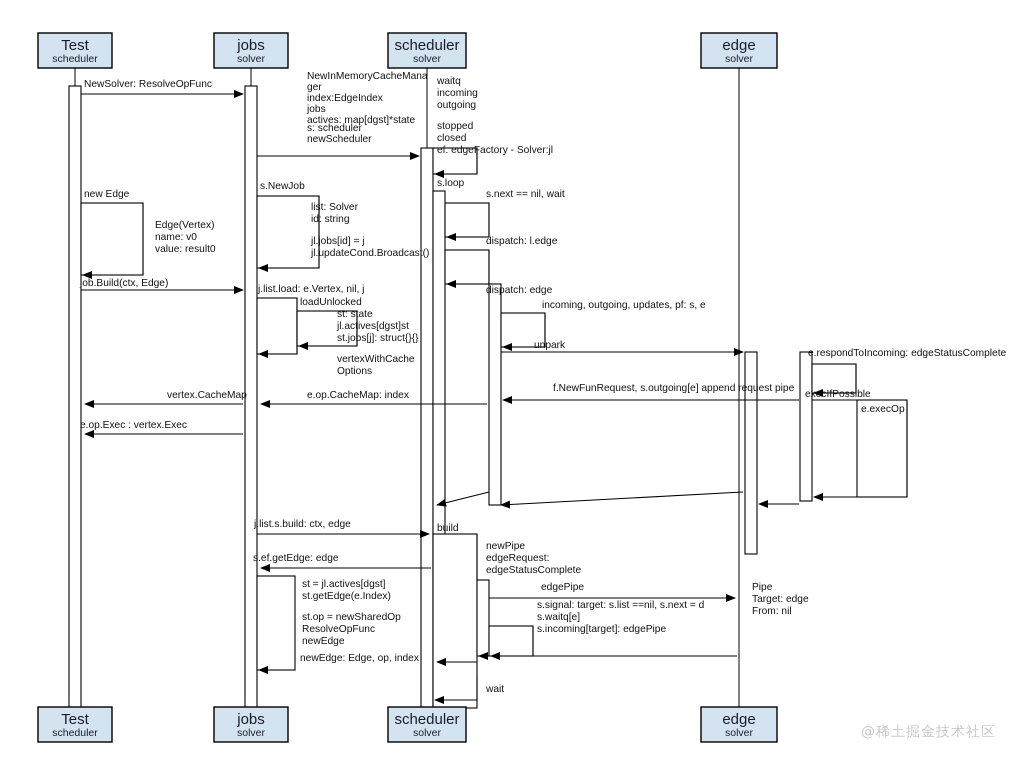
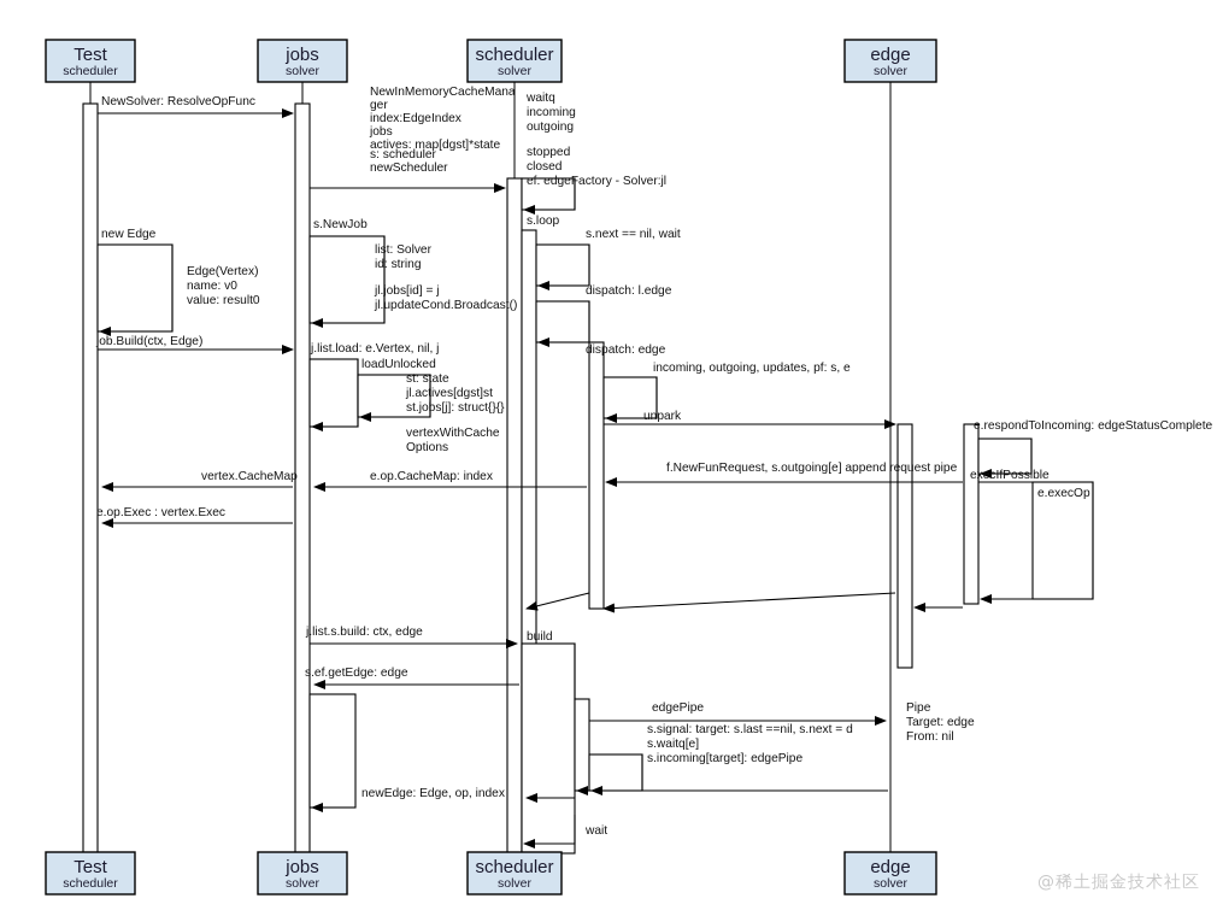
  NewSolver: ResolveOpFunc
  s.loop
  new Edge
  s.NewJob
  s.next == nil, wait
  dispatch: l.edge
  job.Build(ctx, Edge)
  j.list.load: e.Vertex, nil, j
  loadUnlocked
  dispatch: edge
  incoming, outgoing, updates, pf: s, e
  unpark
  e.respondToIncoming: edgeStatusComplete
  f.NewFunRequest, s.outgoing[e] append request pipe
  execIfPossible
  e.execOp
  e.op.CacheMap: index
  vertex.CacheMap
  e.op.Exec : vertex.Exec
  j.list.s.build: ctx, edge
  build
  s.ef.getEdge: edge
  edgePipe
  newEdge: Edge, op, index
  wait
  NewInMemoryCacheMana
  ger
  index:EdgeIndex
  jobs
  actives: map[dgst]*state
  s: scheduler
  newScheduler
  waitq
  incoming
  outgoing
  stopped
  closed
  ef: edgeFactory - Solver:jl
  Edge(Vertex)
  name: v0
  value: result0
  list: Solver
  id: string
  jl.jobs[id] = j
  jl.updateCond.Broadcast()
  st: state
  jl.actives[dgst]st
  st.jobs[j]: struct{}{}
  vertexWithCache
  Options
- newPipe
- edgeRequest:
- edgeStatusComplete
- st = jl.actives[dgst]
- st.getEdge(e.Index)
- st.op = newSharedOp
- ResolveOpFunc
- newEdge
- s.signal: target: s.list ==nil, s.next = d
+ s.signal: target: s.last ==nil, s.next = d
  s.waitq[e]
  s.incoming[target]: edgePipe
  Pipe
  Target: edge
  From: nil
  Test
  scheduler
  jobs
  solver
  scheduler
  solver
  edge
  solver
  Test
  scheduler
  jobs
  solver
  scheduler
  solver
  edge
  solver
  @稀土掘金技术社区
